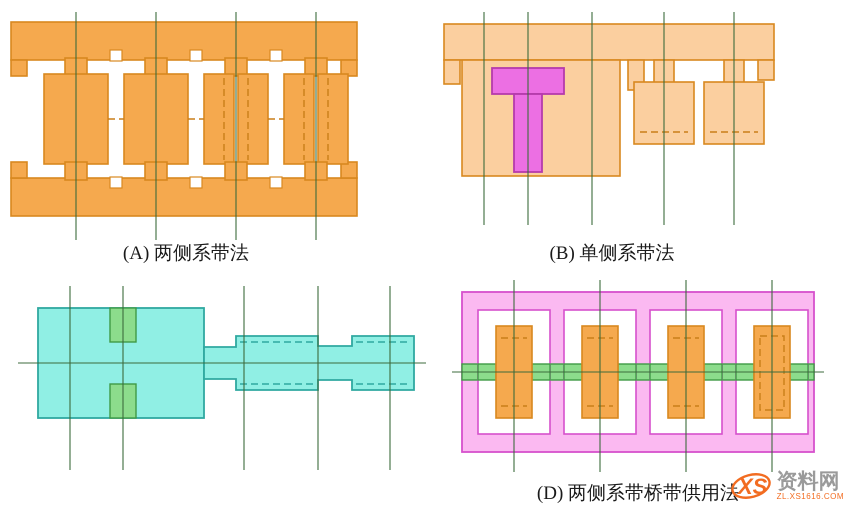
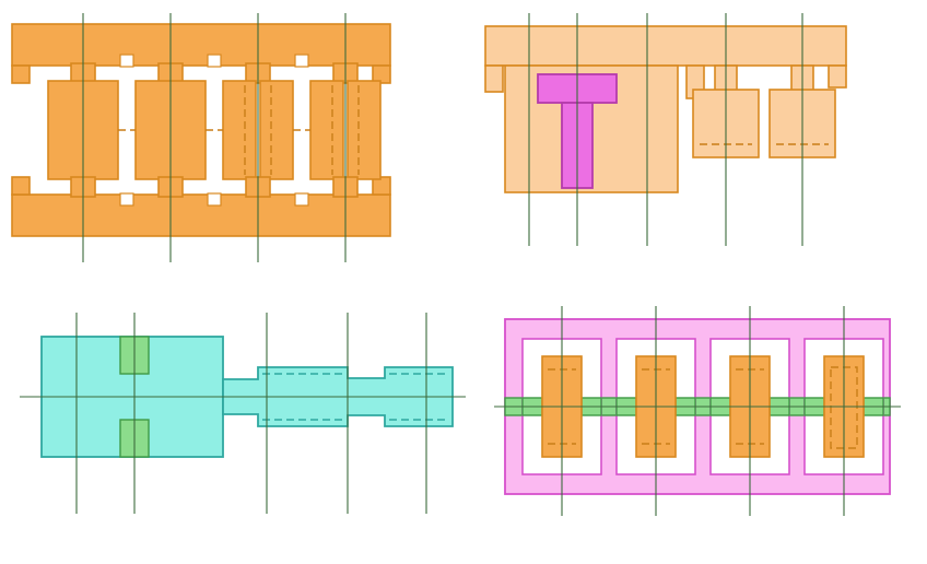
- (A) 两侧系带法
- (B) 单侧系带法
- (D) 两侧系带桥带供用法
- XS
- 资料网
- ZL.XS1616.COM
